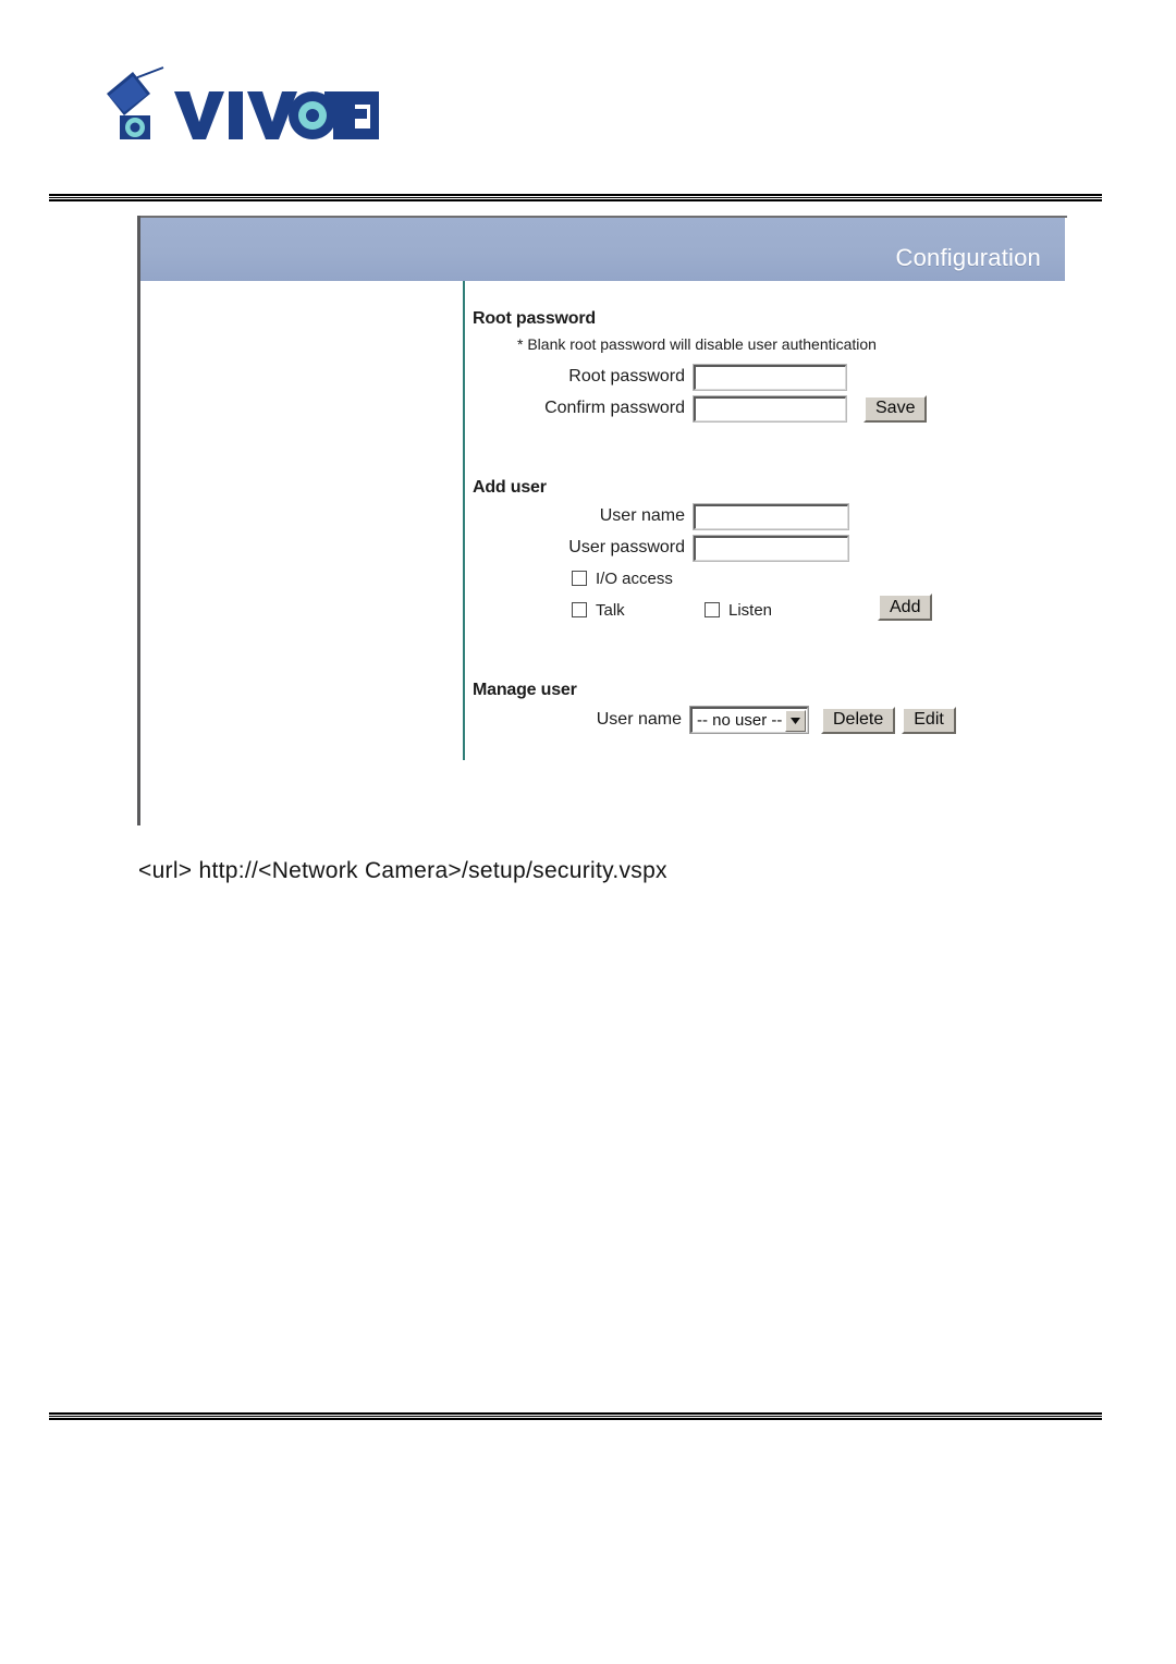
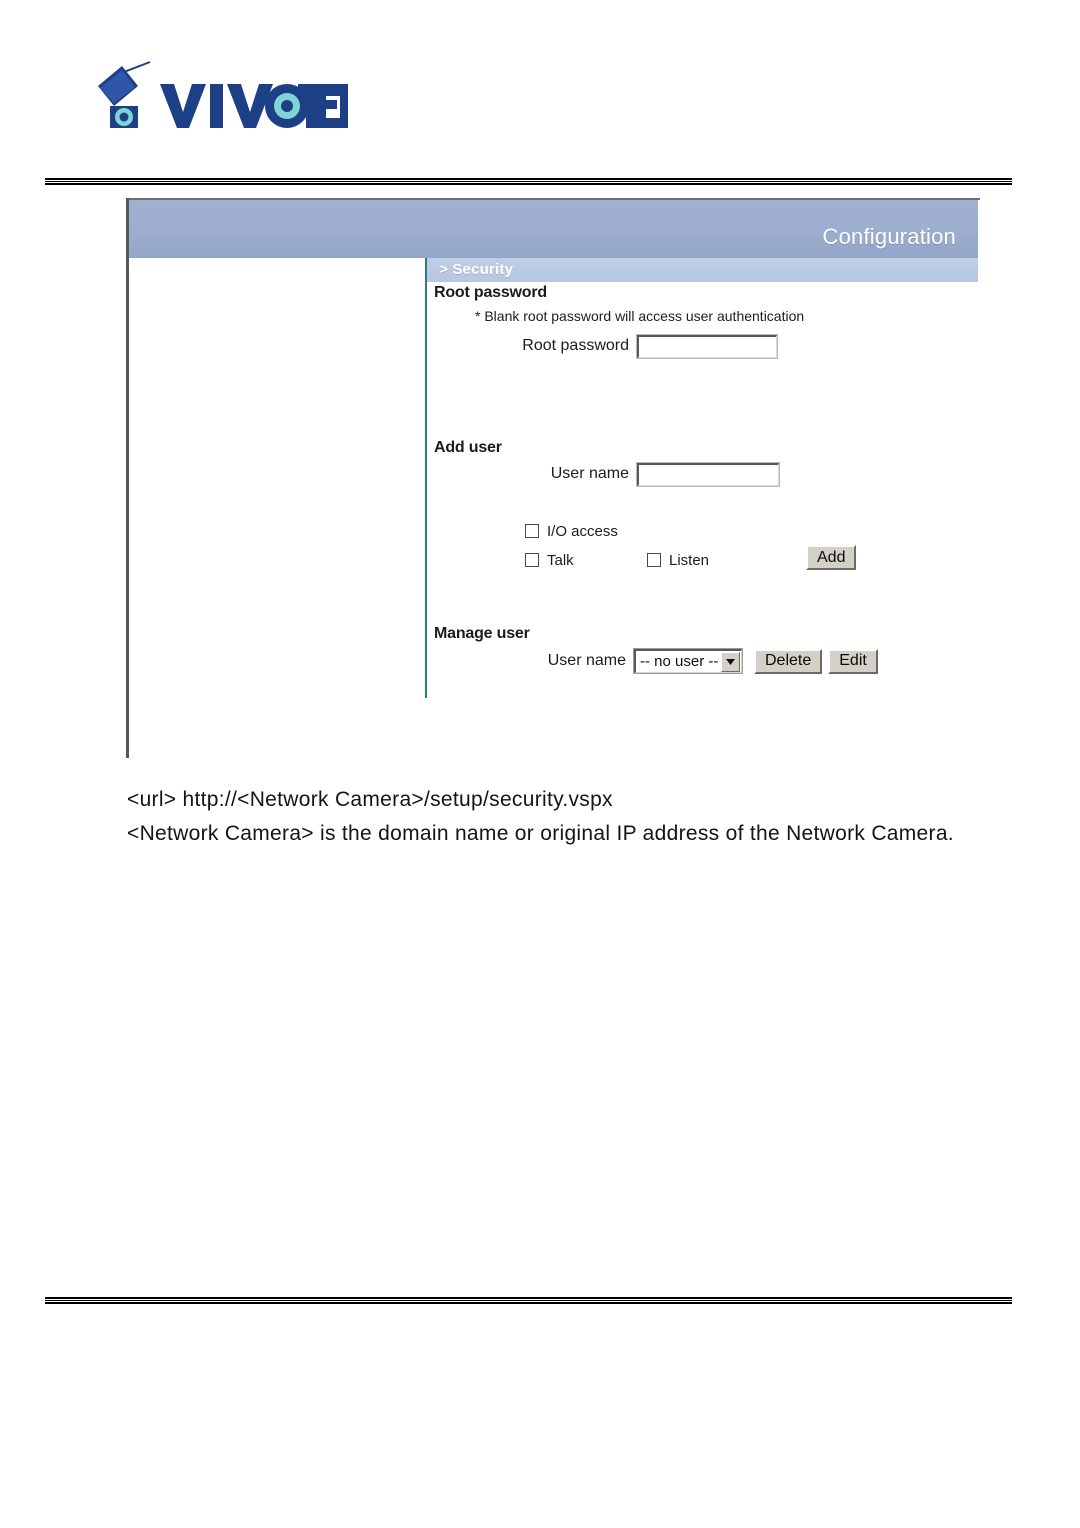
  Configuration
+ > Security
  Root password
- * Blank root password will disable user authentication
+ * Blank root password will access user authentication
  Root password
- Confirm password
- Save
  Add user
  User name
- User password
  I/O access
  Talk
  Listen
  Add
  Manage user
  User name
  -- no user --
  Delete
  Edit
  <url> http://<Network Camera>/setup/security.vspx
+ <Network Camera> is the domain name or original IP address of the Network Camera.
